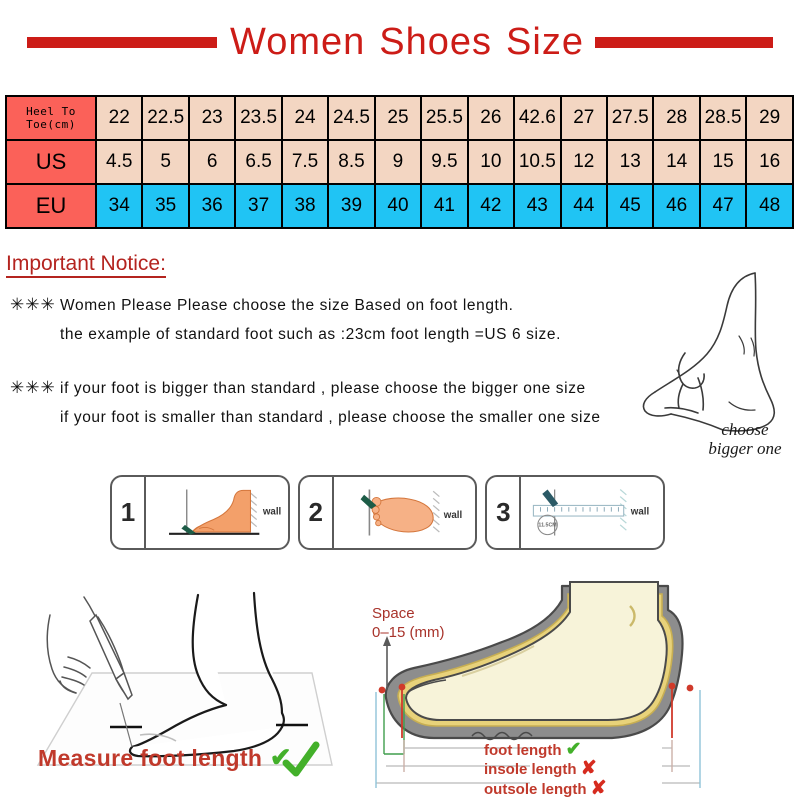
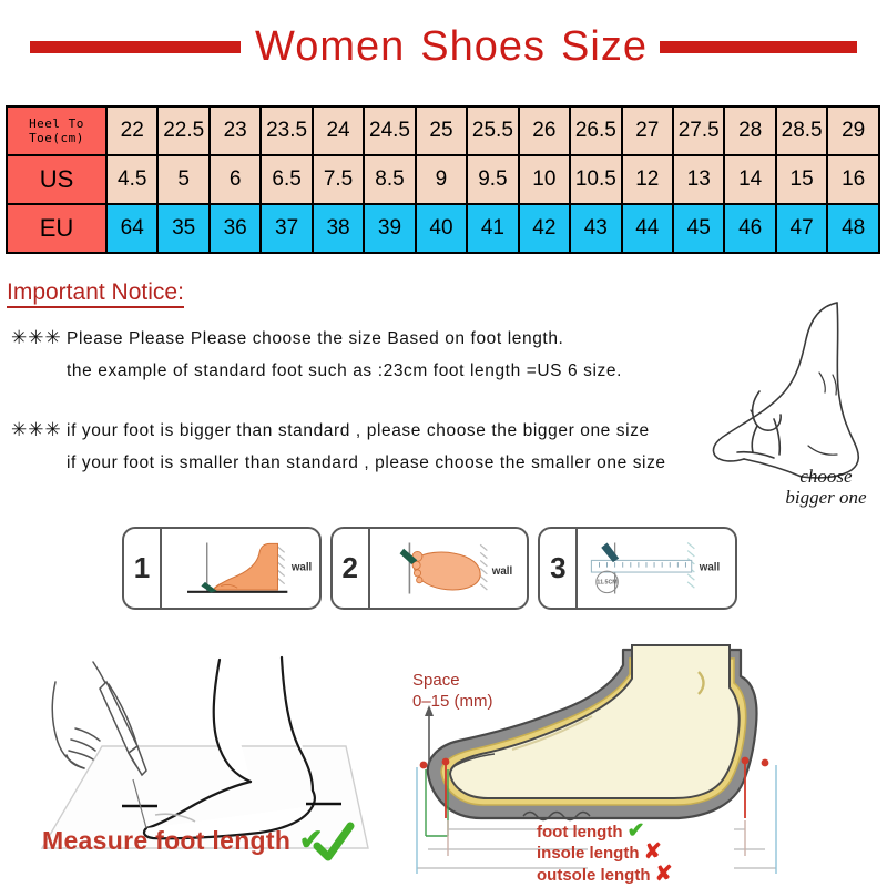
  Women Shoes Size
- Heel To Toe(cm)	22	22.5	23	23.5	24	24.5	25	25.5	26	42.6	27	27.5	28	28.5	29
+ Heel To Toe(cm)	22	22.5	23	23.5	24	24.5	25	25.5	26	26.5	27	27.5	28	28.5	29
  US	4.5	5	6	6.5	7.5	8.5	9	9.5	10	10.5	12	13	14	15	16
- EU	34	35	36	37	38	39	40	41	42	43	44	45	46	47	48
+ EU	64	35	36	37	38	39	40	41	42	43	44	45	46	47	48
  Important Notice:
- ✳✳✳ Women Please Please choose the size Based on foot length.
+ ✳✳✳ Please Please Please choose the size Based on foot length.
  the example of standard foot such as :23cm foot length =US 6 size.
  ✳✳✳ if your foot is bigger than standard , please choose the bigger one size
  if your foot is smaller than standard , please choose the smaller one size
  choose
  bigger one
  1
  wall
  2
  wall
  3
  wall
  Measure foot length ✔
  Space
  0–15 (mm)
  foot length ✔
  insole length ✘
  outsole length ✘
